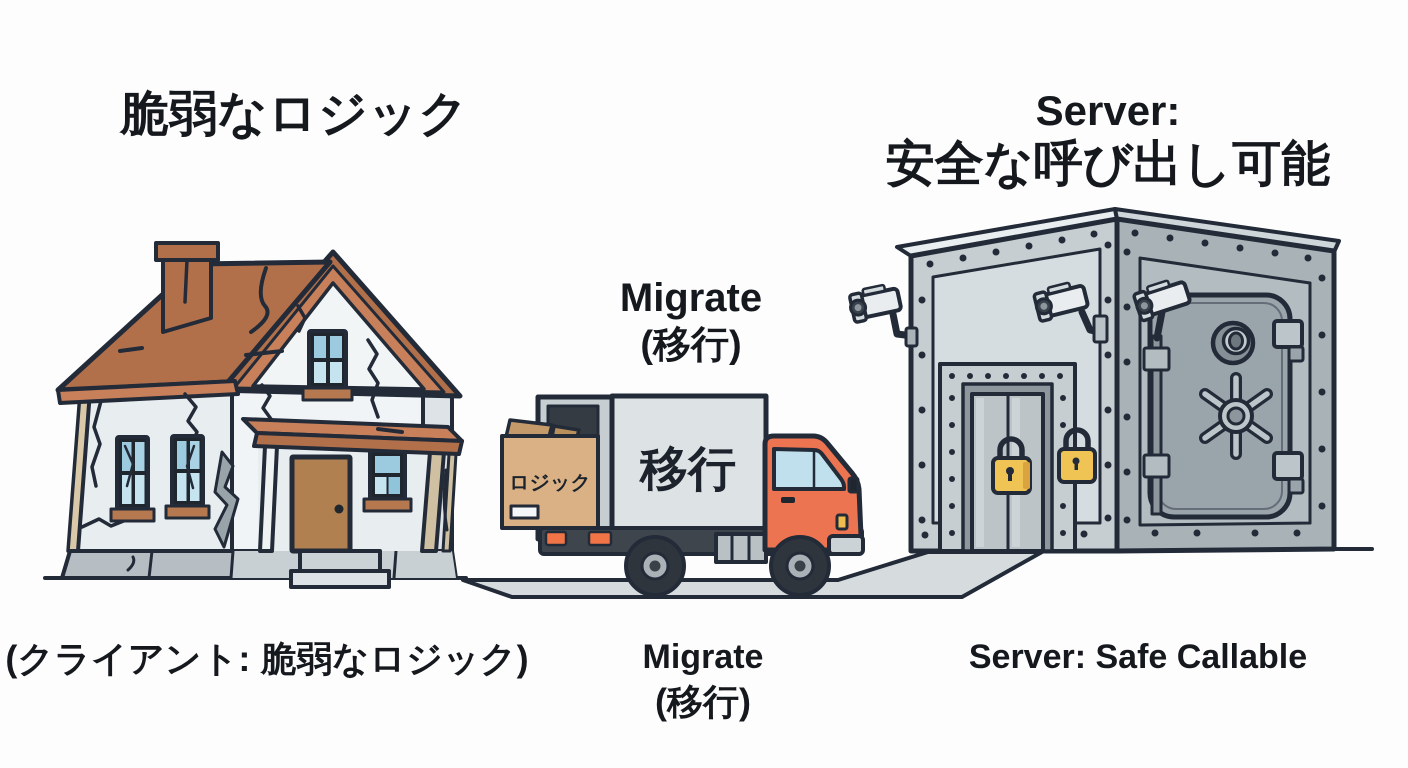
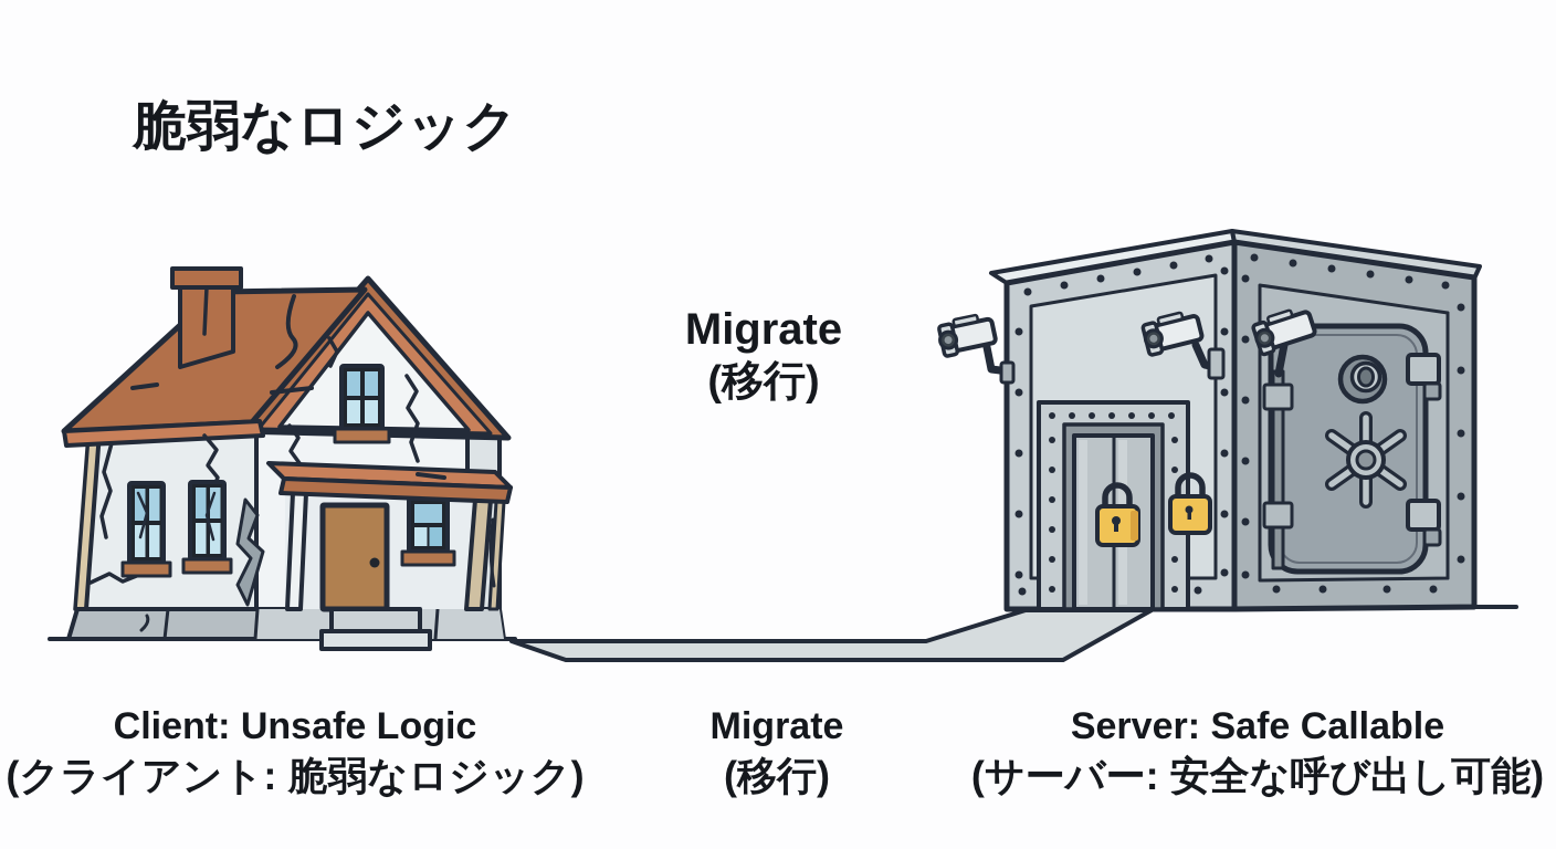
- 移行
- ロジック
  脆弱なロジック
- Server:
- 安全な呼び出し可能
  Migrate
  (移行)
+ Client: Unsafe Logic
  (クライアント: 脆弱なロジック)
  Migrate
  (移行)
  Server: Safe Callable
+ (サーバー: 安全な呼び出し可能)
